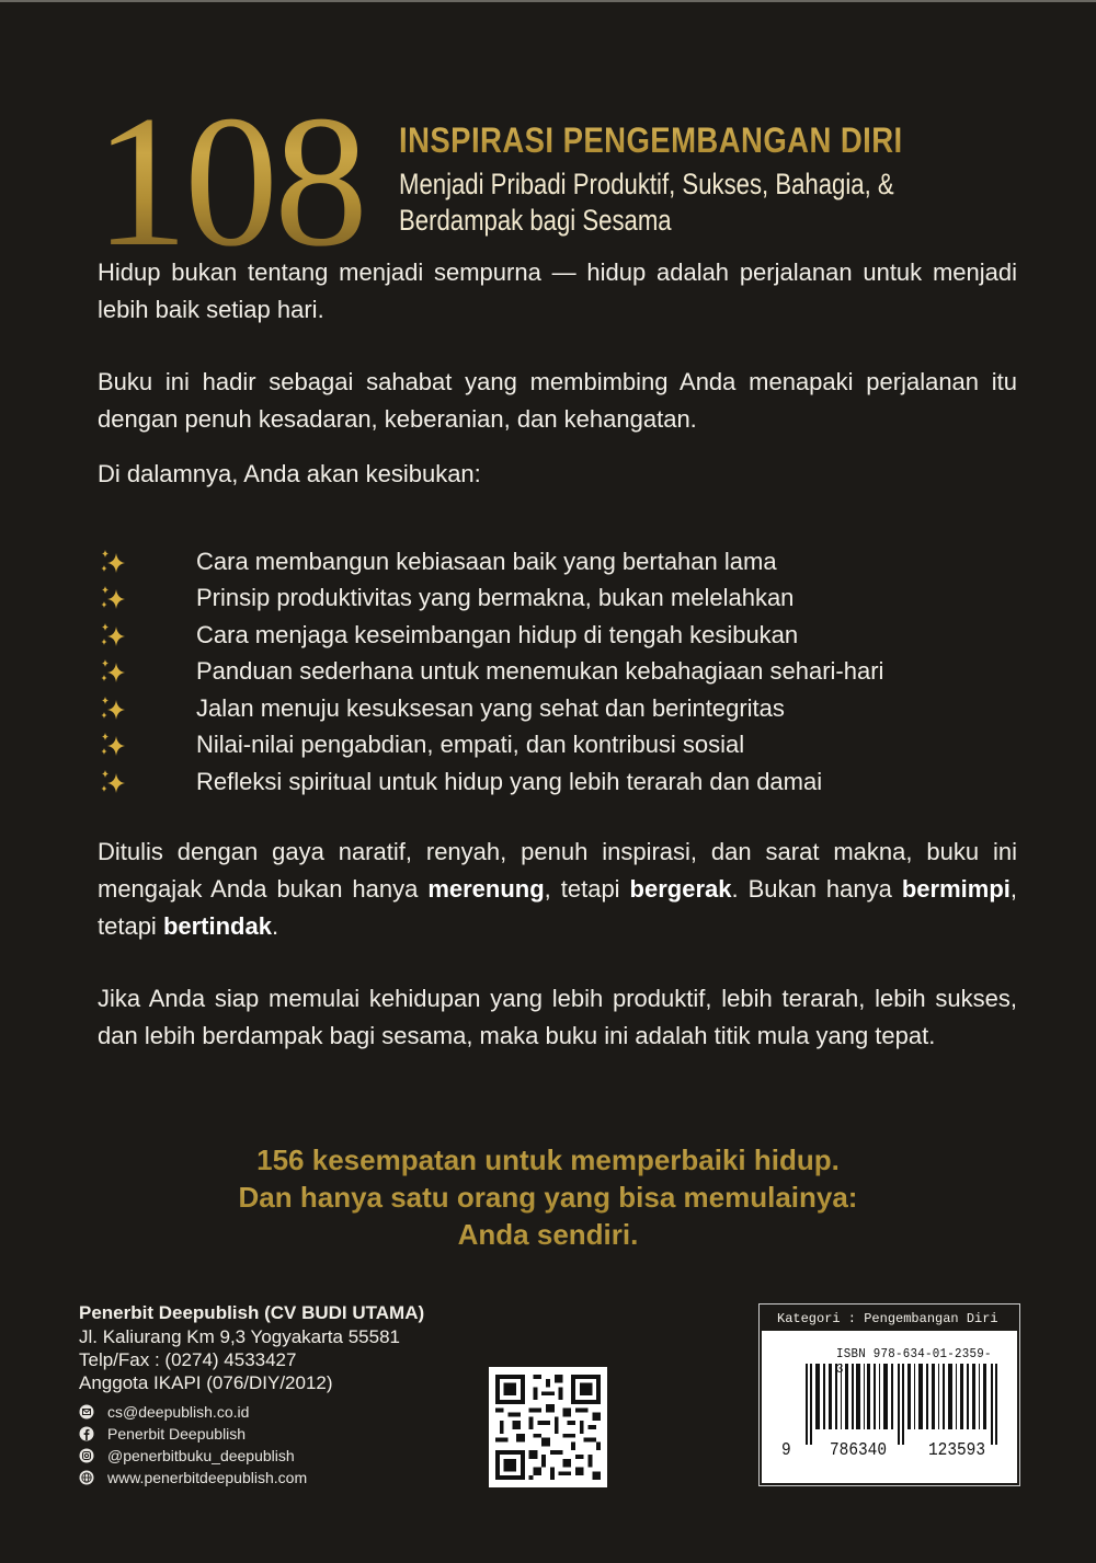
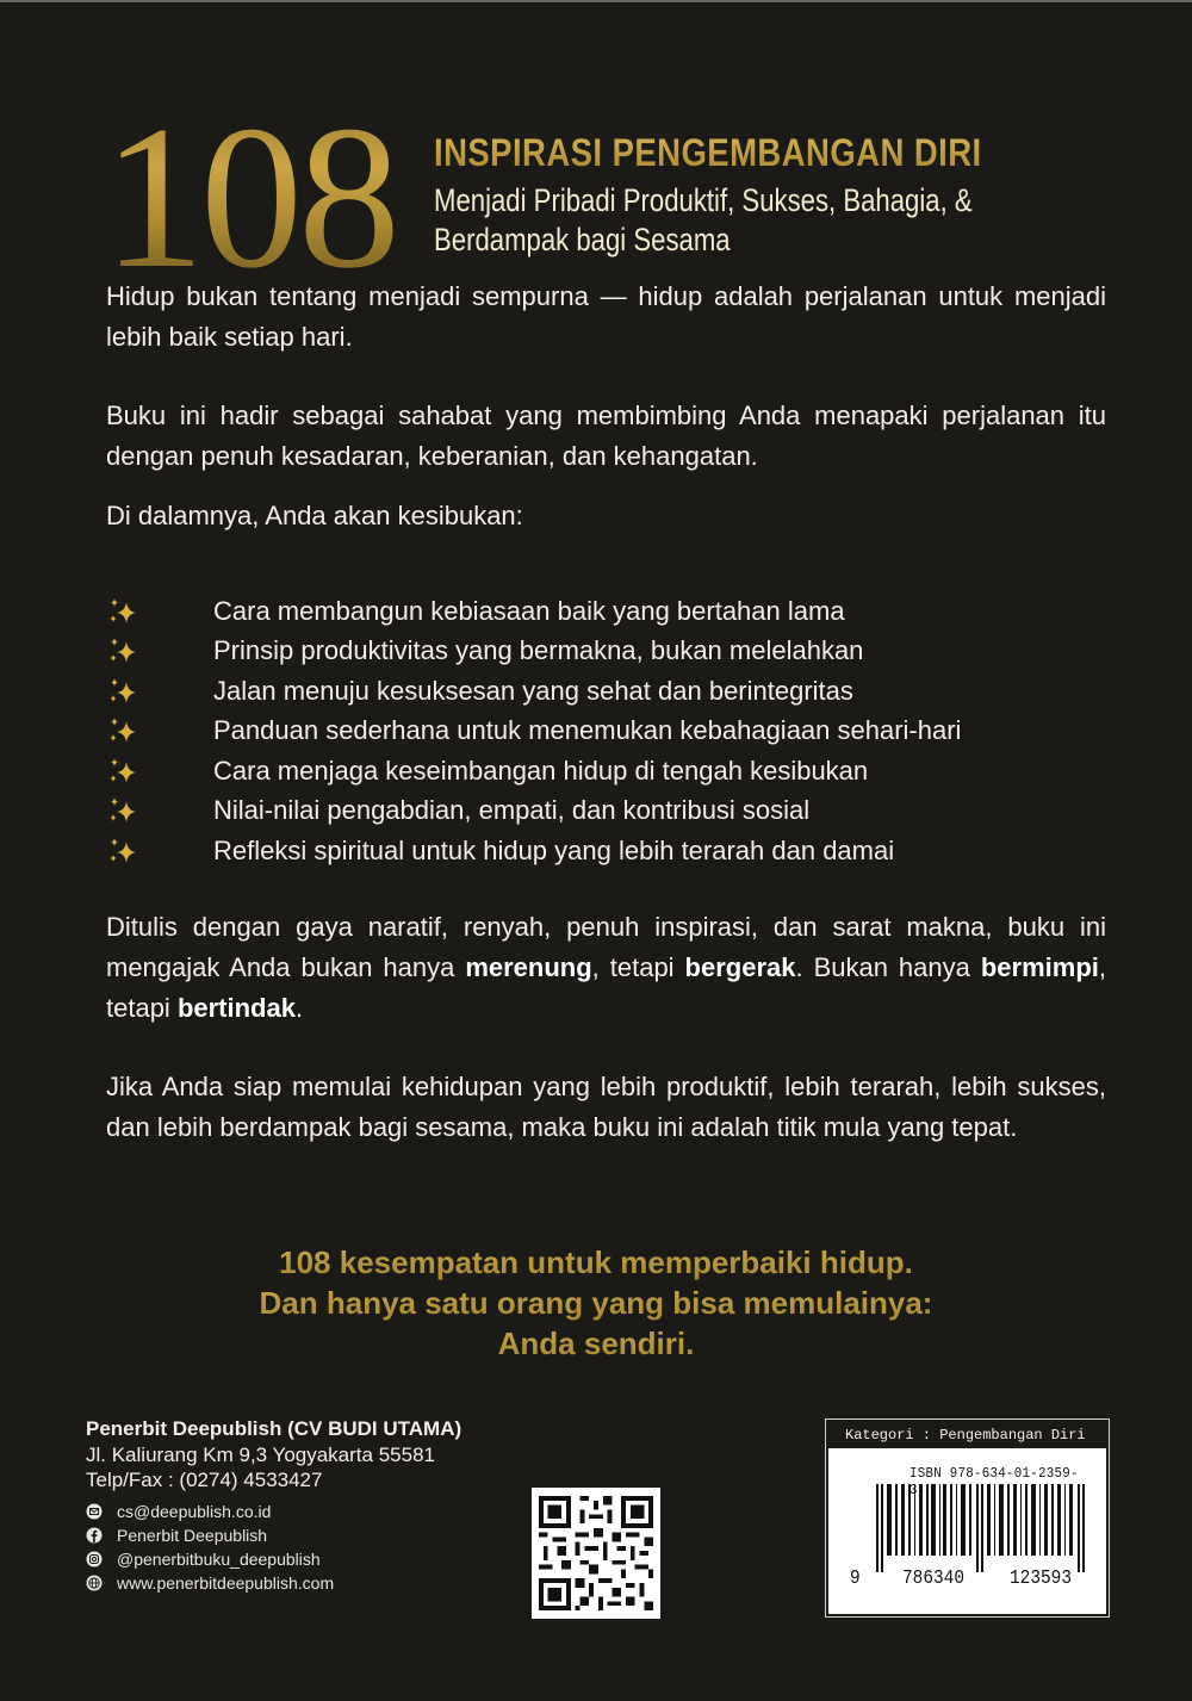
  108
  INSPIRASI PENGEMBANGAN DIRI
  Menjadi Pribadi Produktif, Sukses, Bahagia, &
  Berdampak bagi Sesama
  Hidup bukan tentang menjadi sempurna — hidup adalah perjalanan untuk menjadi lebih baik setiap hari.
  Buku ini hadir sebagai sahabat yang membimbing Anda menapaki perjalanan itu dengan penuh kesadaran, keberanian, dan kehangatan.
  Di dalamnya, Anda akan kesibukan:
  Cara membangun kebiasaan baik yang bertahan lama
  Prinsip produktivitas yang bermakna, bukan melelahkan
- Cara menjaga keseimbangan hidup di tengah kesibukan
+ Jalan menuju kesuksesan yang sehat dan berintegritas
  Panduan sederhana untuk menemukan kebahagiaan sehari-hari
- Jalan menuju kesuksesan yang sehat dan berintegritas
+ Cara menjaga keseimbangan hidup di tengah kesibukan
  Nilai-nilai pengabdian, empati, dan kontribusi sosial
  Refleksi spiritual untuk hidup yang lebih terarah dan damai
  Ditulis dengan gaya naratif, renyah, penuh inspirasi, dan sarat makna, buku ini mengajak Anda bukan hanya merenung, tetapi bergerak. Bukan hanya bermimpi, tetapi bertindak.
  Jika Anda siap memulai kehidupan yang lebih produktif, lebih terarah, lebih sukses, dan lebih berdampak bagi sesama, maka buku ini adalah titik mula yang tepat.
- 156 kesempatan untuk memperbaiki hidup.
+ 108 kesempatan untuk memperbaiki hidup.
  Dan hanya satu orang yang bisa memulainya:
  Anda sendiri.
  Penerbit Deepublish (CV BUDI UTAMA)
  Jl. Kaliurang Km 9,3 Yogyakarta 55581
  Telp/Fax : (0274) 4533427
- Anggota IKAPI (076/DIY/2012)
  cs@deepublish.co.id
  Penerbit Deepublish
  @penerbitbuku_deepublish
  www.penerbitdeepublish.com
  Kategori : Pengembangan Diri
  ISBN 978-634-01-2359-3
  9
  786340
  123593
